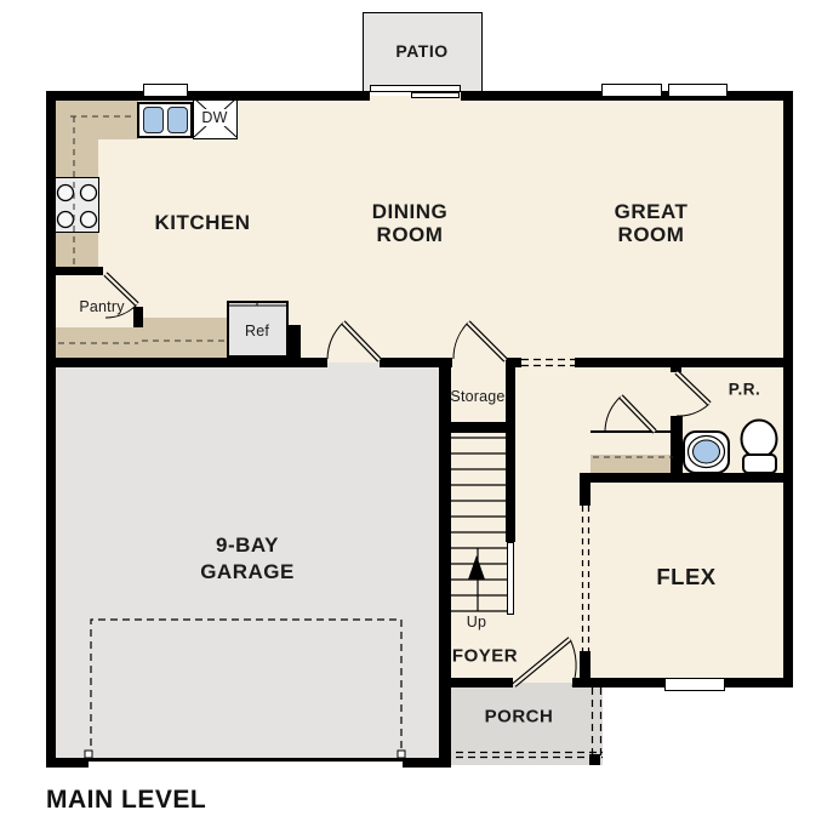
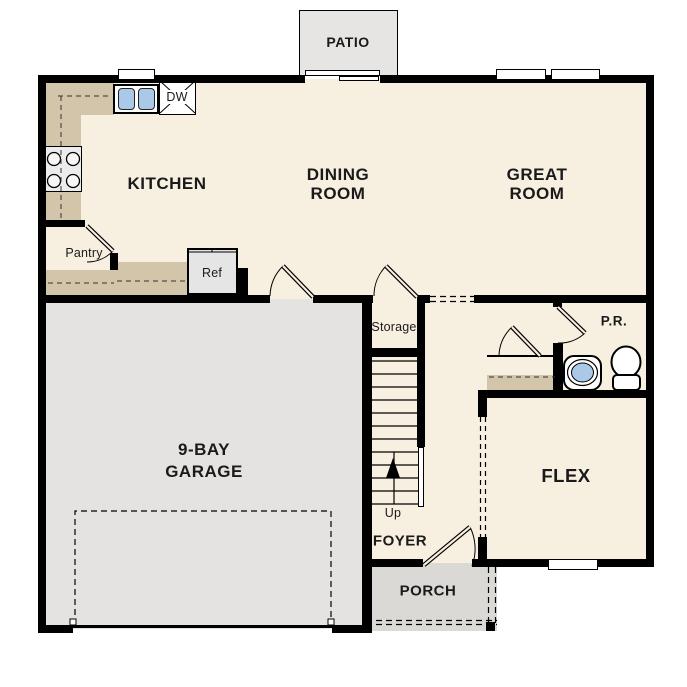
  PATIO
  KITCHEN
  DINING
  ROOM
  GREAT
  ROOM
  9-BAY
  GARAGE
  Storage
  Pantry
  Ref
  DW
  Up
  P.R.
  FOYER
  PORCH
  FLEX
- MAIN LEVEL
